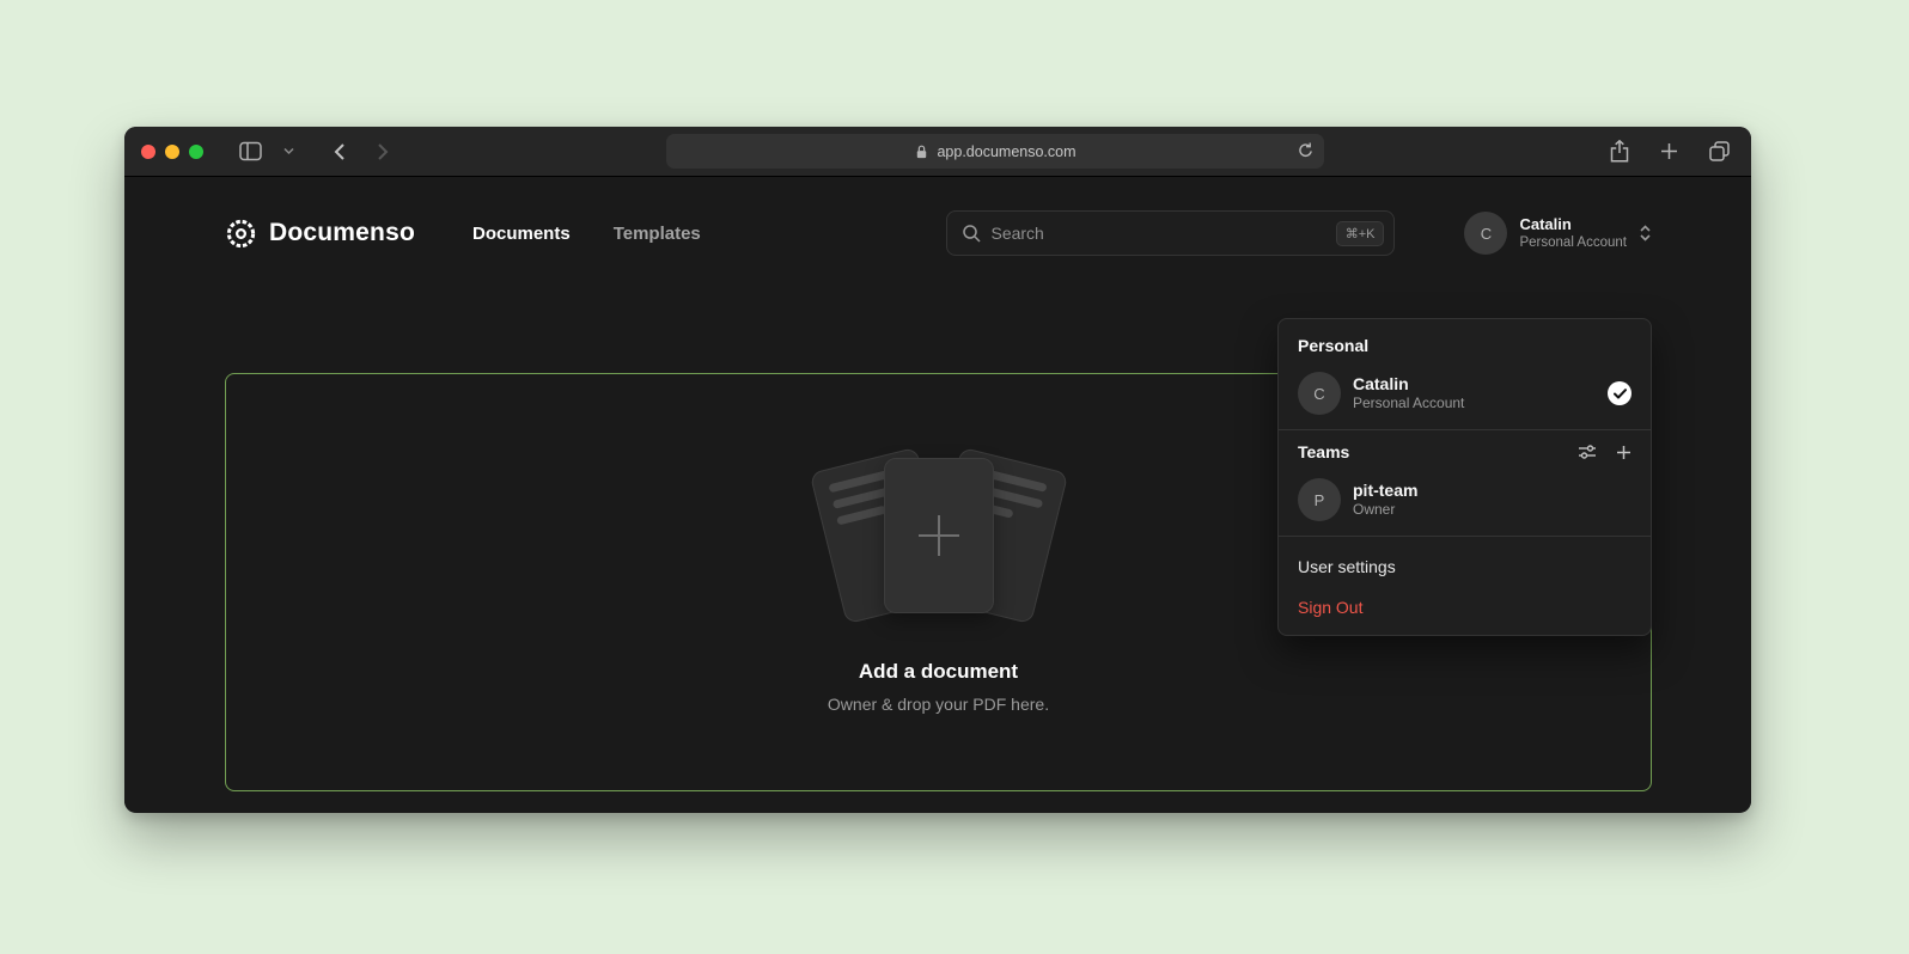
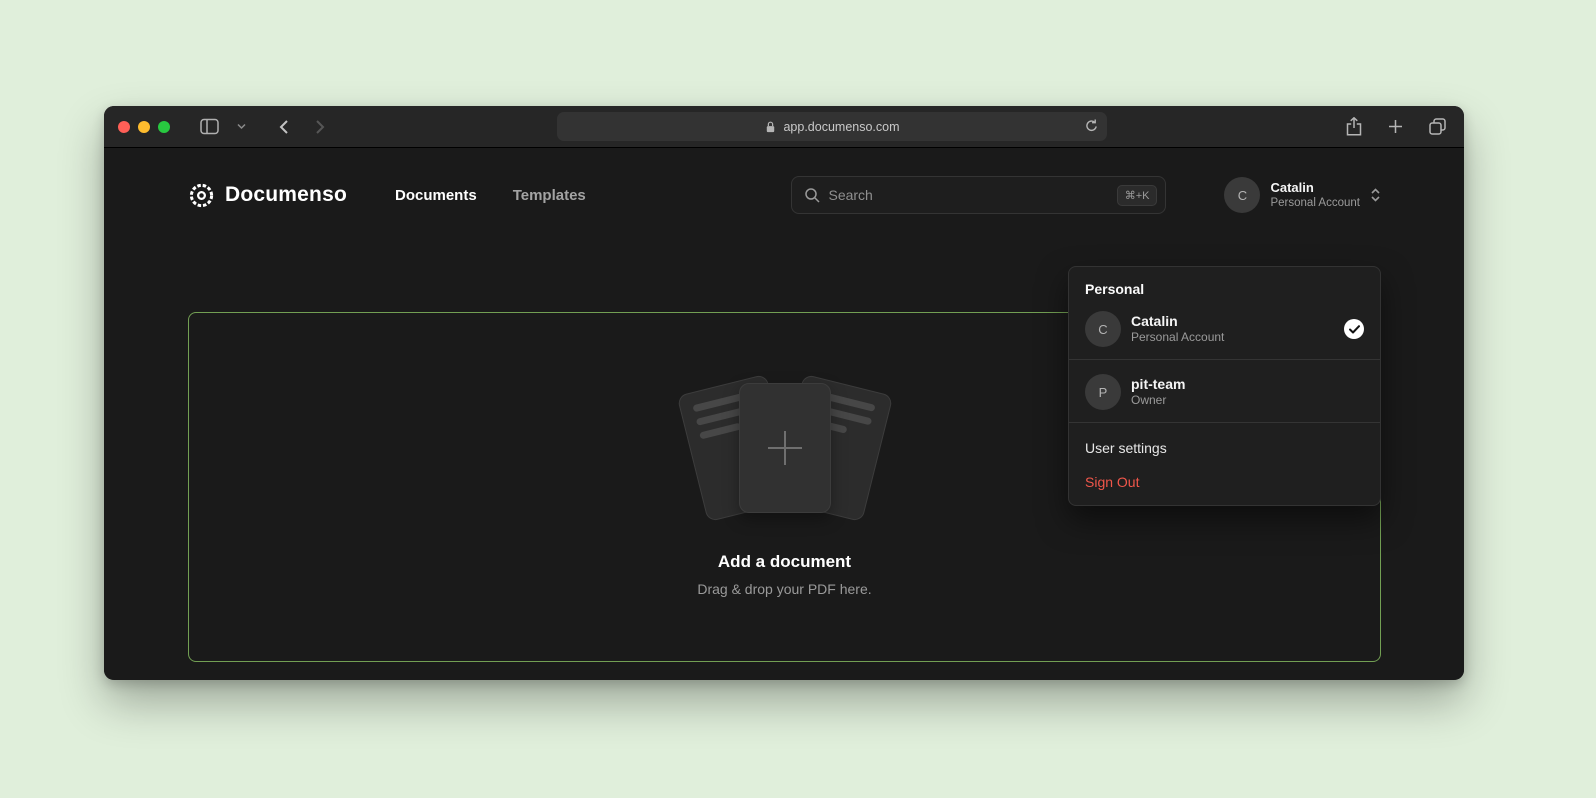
  app.documenso.com
  Documenso
  Documents
  Templates
  Search
  ⌘+K
  C
  Catalin
  Personal Account
  Add a document
- Owner & drop your PDF here.
+ Drag & drop your PDF here.
  Personal
  C
  Catalin
  Personal Account
- Teams
  P
  pit-team
  Owner
  User settings
  Sign Out
